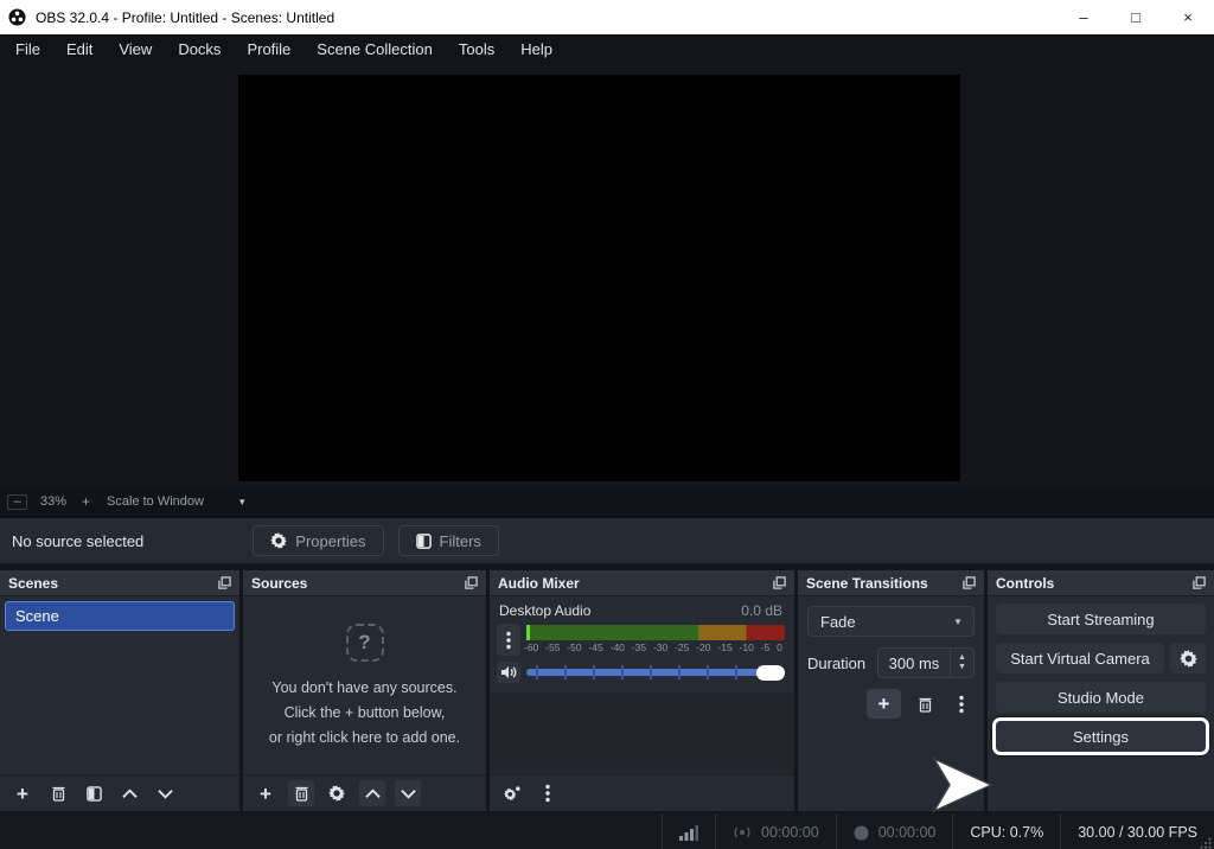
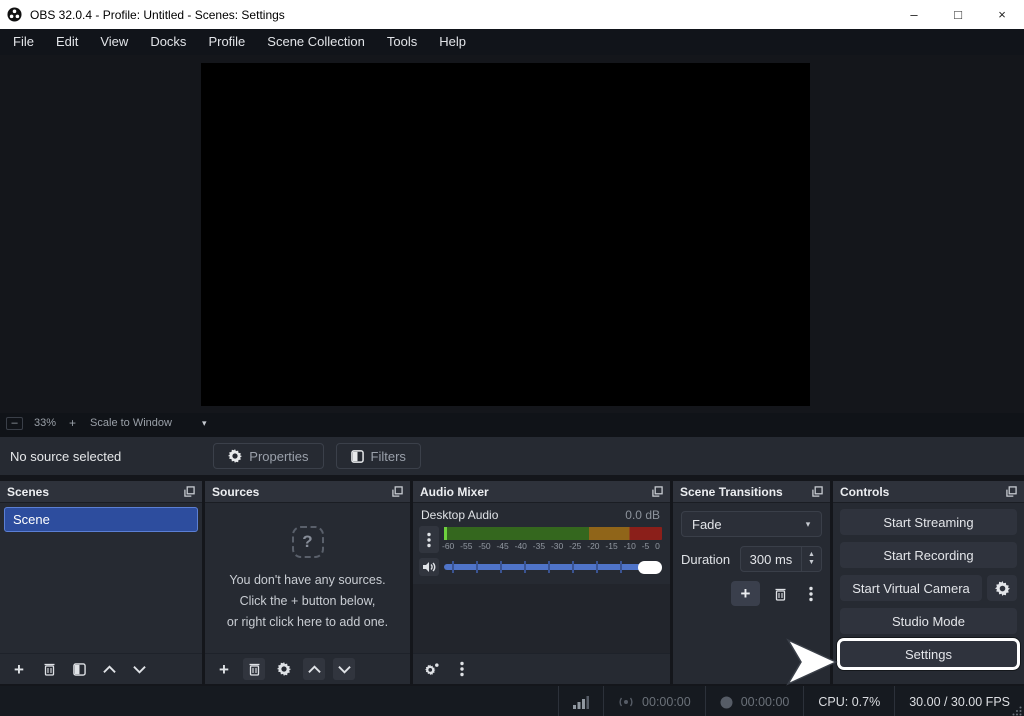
- OBS 32.0.4 - Profile: Untitled - Scenes: Untitled
+ OBS 32.0.4 - Profile: Untitled - Scenes: Settings
  –
  □
  ×
  File
  Edit
  View
  Docks
  Profile
  Scene Collection
  Tools
  Help
  –
  33%
  +
  Scale to Window
  ▾
  No source selected
  Properties
  Filters
  Scenes
  Scene
  +
  Sources
  ?
  You don't have any sources.
  Click the + button below,
  or right click here to add one.
  +
  Audio Mixer
  Desktop Audio
  0.0 dB
  -60
  -55
  -50
  -45
  -40
  -35
  -30
  -25
  -20
  -15
  -10
  -5
  0
  Scene Transitions
  Fade
  ▾
  Duration
  300 ms
  +
  Controls
  Start Streaming
+ Start Recording
  Start Virtual Camera
  Studio Mode
  Settings
  00:00:00
  00:00:00
  CPU: 0.7%
  30.00 / 30.00 FPS
